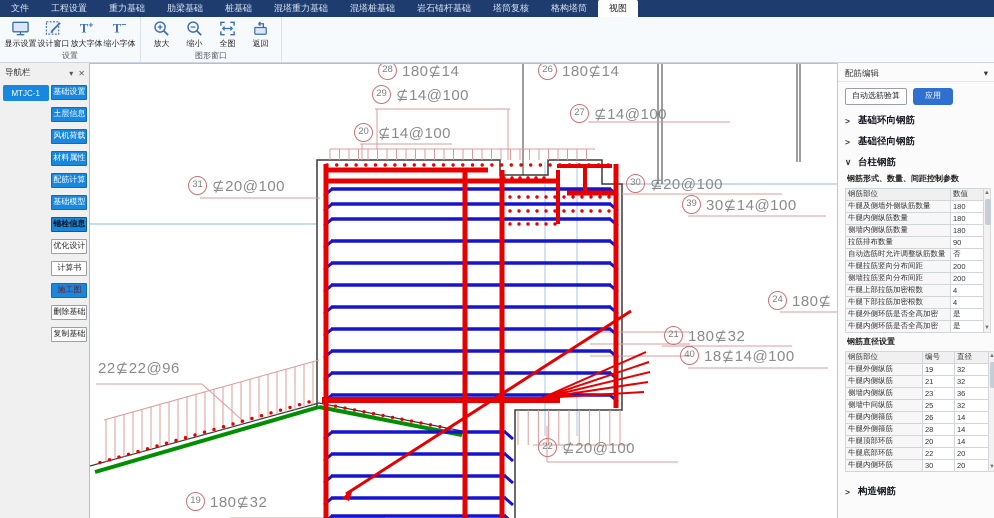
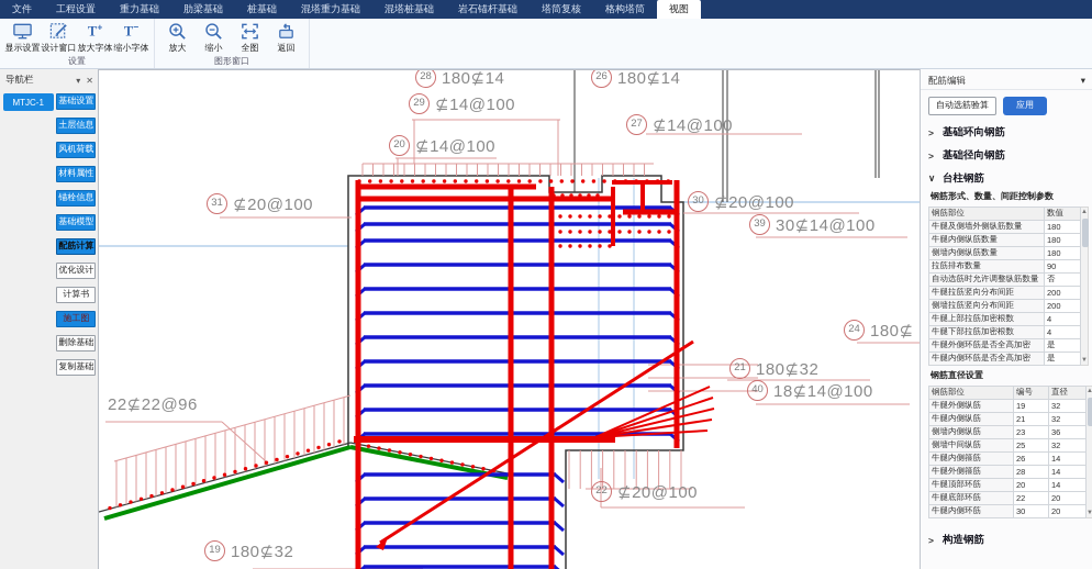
  文件
  工程设置
  重力基础
  肋梁基础
  桩基础
  混塔重力基础
  混塔桩基础
  岩石锚杆基础
  塔筒复核
  格构塔筒
  视图
  显示设置
  设计窗口
  T
  +
  放大字体
  T
  −
  缩小字体
  设置
  放大
  缩小
  全图
  返回
  图形窗口
  导航栏
  ▾
  ✕
  MTJC-1
  基础设置
  土层信息
  风机荷载
  材料属性
- 配筋计算
+ 锚栓信息
  基础模型
- 锚栓信息
+ 配筋计算
  优化设计
  计算书
  施工图
  删除基础
  复制基础
  28
  180⊈14
  26
  180⊈14
  29
  ⊈14@100
  27
  ⊈14@100
  20
  ⊈14@100
  31
  ⊈20@100
  30
  ⊈20@100
  39
  30⊈14@100
  24
  180⊈
  21
  180⊈32
  40
  18⊈14@100
  22⊈22@96
  22
  ⊈20@100
  19
  180⊈32
  配筋编辑
  ▾
  自动选筋验算
  应用
  >
  基础环向钢筋
  >
  基础径向钢筋
  ∨
  台柱钢筋
  钢筋形式、数量、间距控制参数
  钢筋部位	数值
  牛腿及侧墙外侧纵筋数量	180
  牛腿内侧纵筋数量	180
  侧墙内侧纵筋数量	180
  拉筋排布数量	90
  自动选筋时允许调整纵筋数量	否
  牛腿拉筋竖向分布间距	200
  侧墙拉筋竖向分布间距	200
  牛腿上部拉筋加密根数	4
  牛腿下部拉筋加密根数	4
  牛腿外侧环筋是否全高加密	是
  牛腿内侧环筋是否全高加密	是
  钢筋直径设置
  钢筋部位	编号	直径
  牛腿外侧纵筋	19	32
  牛腿内侧纵筋	21	32
  侧墙内侧纵筋	23	36
  侧墙中间纵筋	25	32
  牛腿内侧箍筋	26	14
  牛腿外侧箍筋	28	14
  牛腿顶部环筋	20	14
  牛腿底部环筋	22	20
  牛腿内侧环筋	30	20
  >
  构造钢筋
